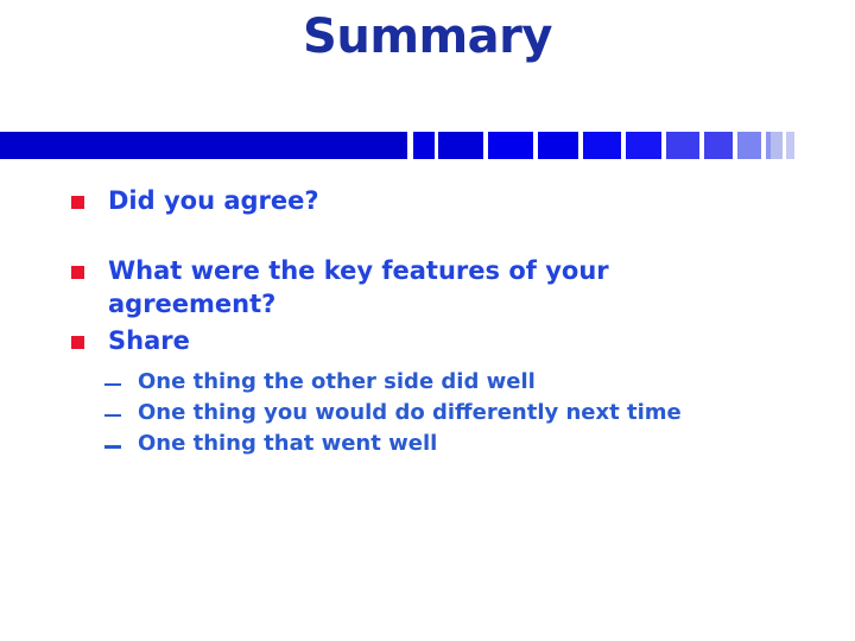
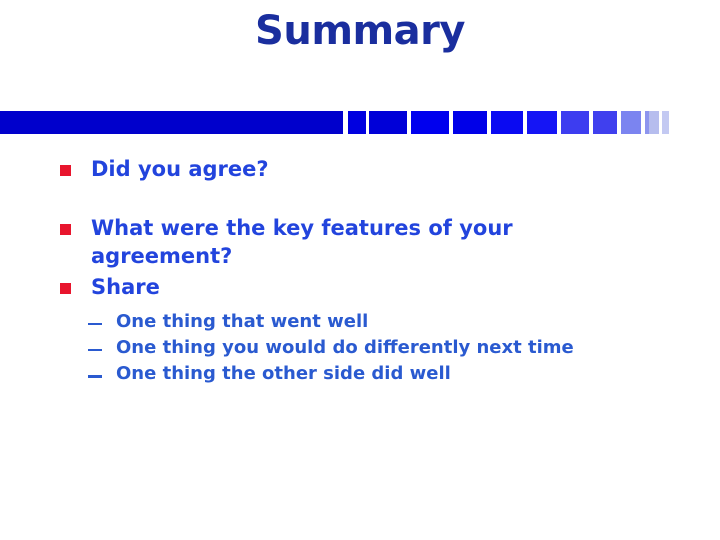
  Summary
  Did you agree?
  What were the key features of your agreement?
  Share
- One thing the other side did well
+ One thing that went well
  One thing you would do differently next time
- One thing that went well
+ One thing the other side did well
